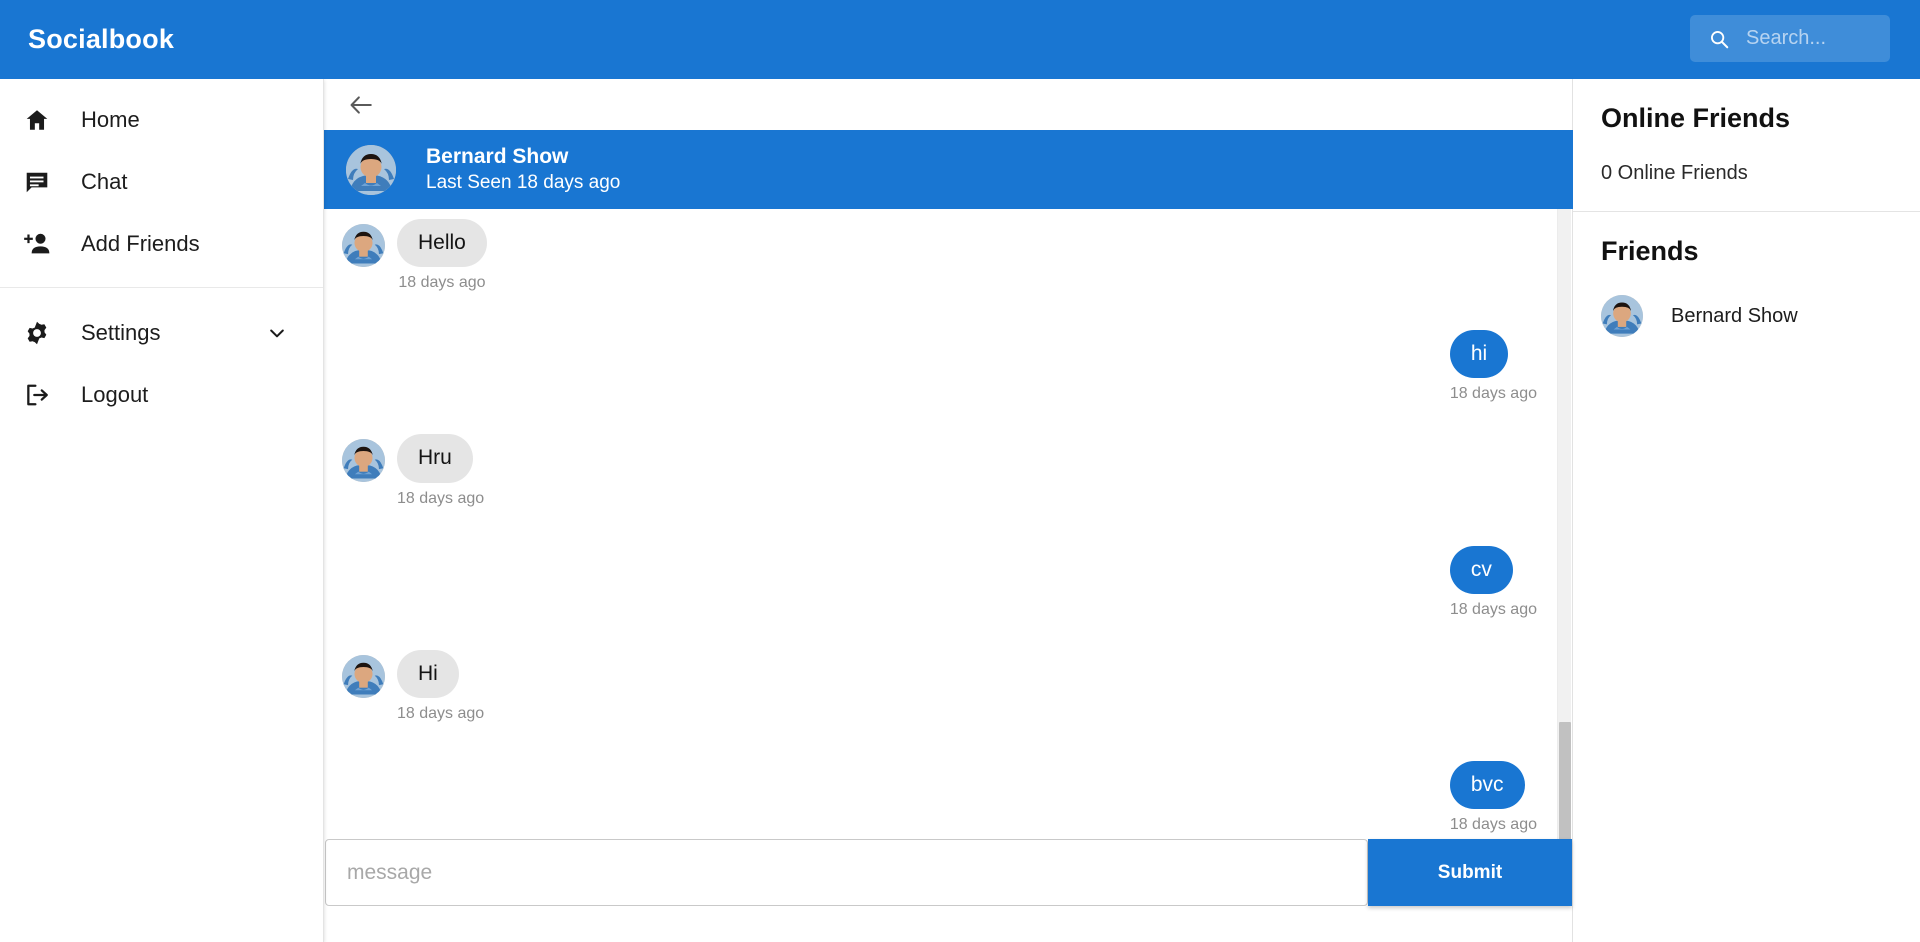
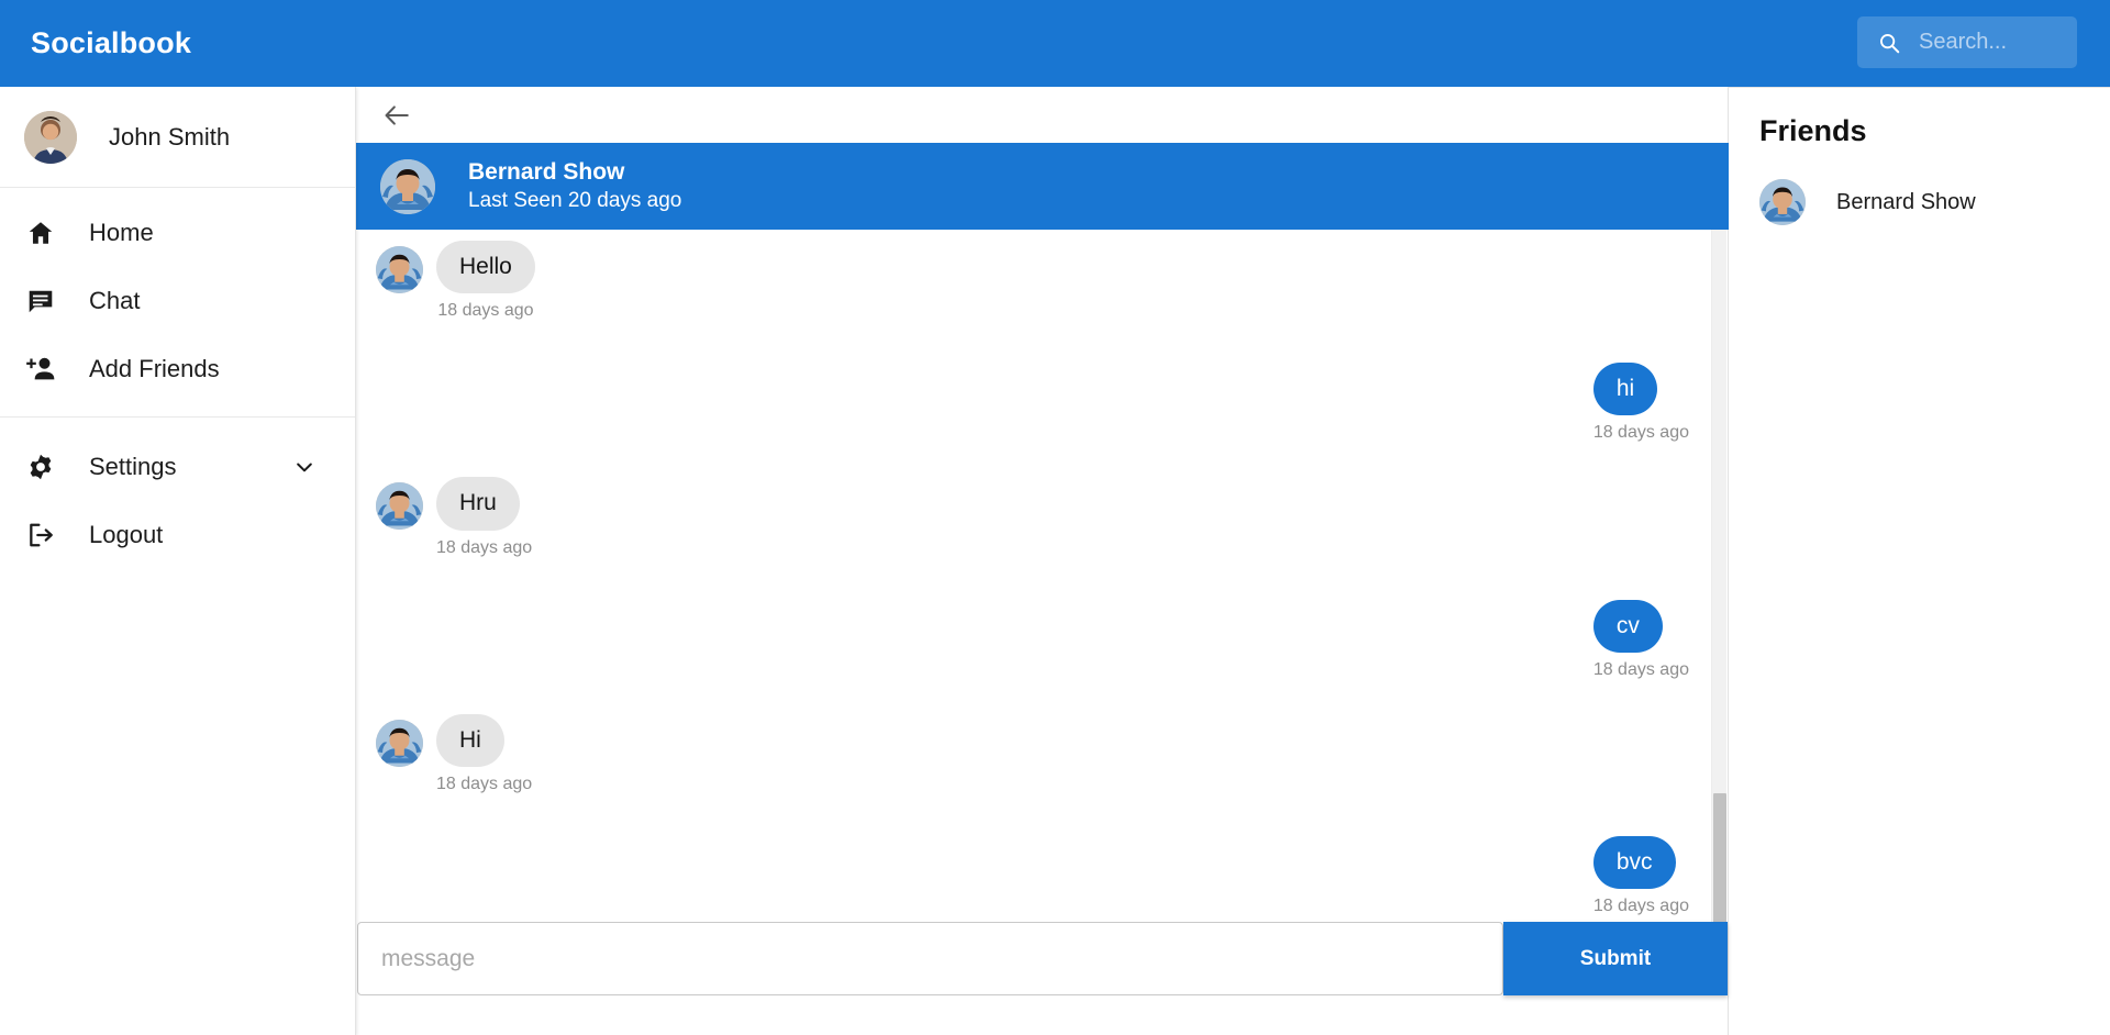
  Socialbook
  Search...
+ John Smith
  Home
  Chat
  Add Friends
  Settings
  Logout
  Hello
  18 days ago
  hi
  18 days ago
  Hru
  18 days ago
  cv
  18 days ago
  Hi
  18 days ago
  bvc
  18 days ago
  Bernard Show
- Last Seen 18 days ago
+ Last Seen 20 days ago
  message
  Submit
- Online Friends
- 0 Online Friends
  Friends
  Bernard Show
